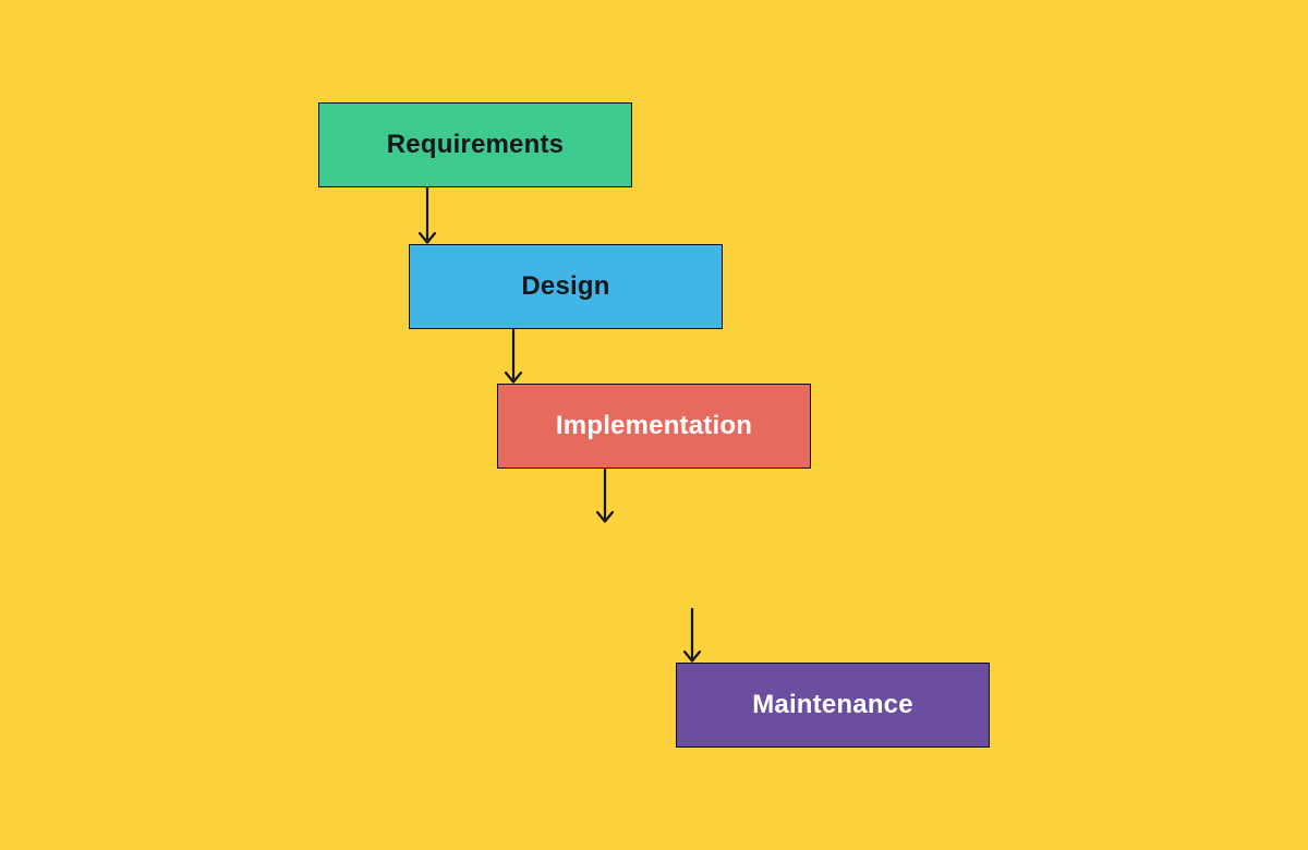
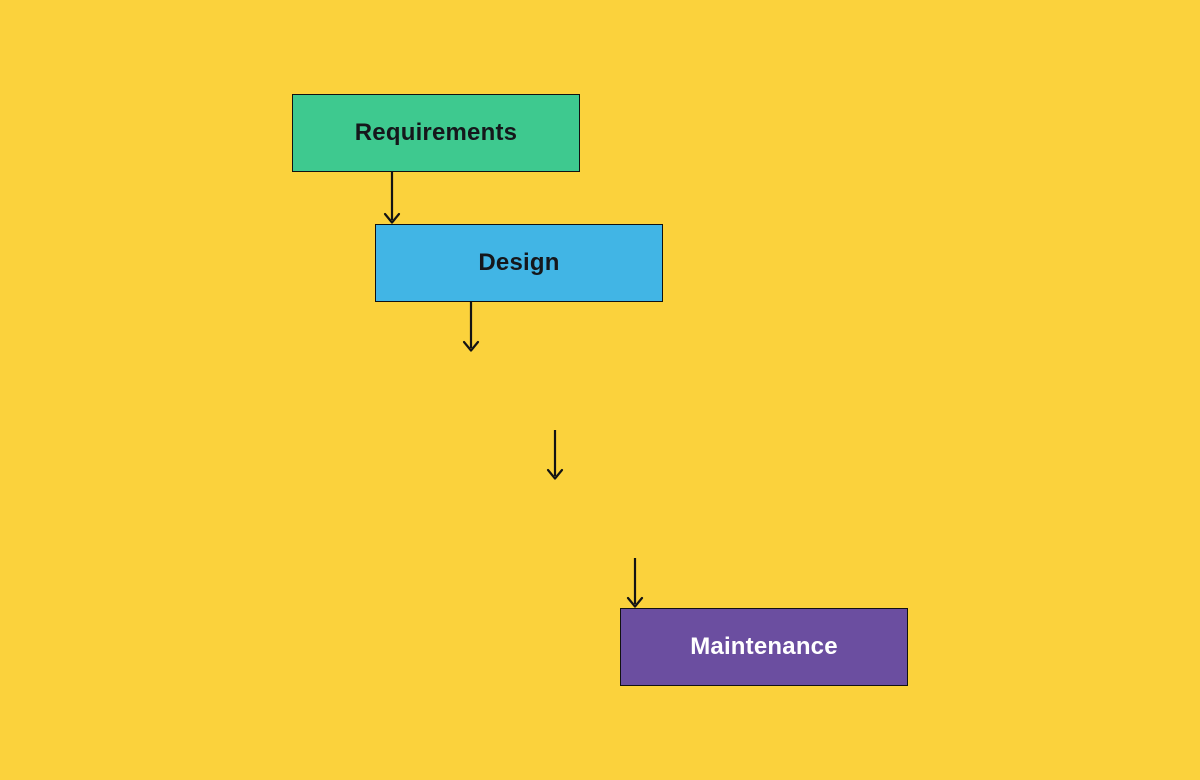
  Requirements
  Design
- Implementation
  Maintenance
